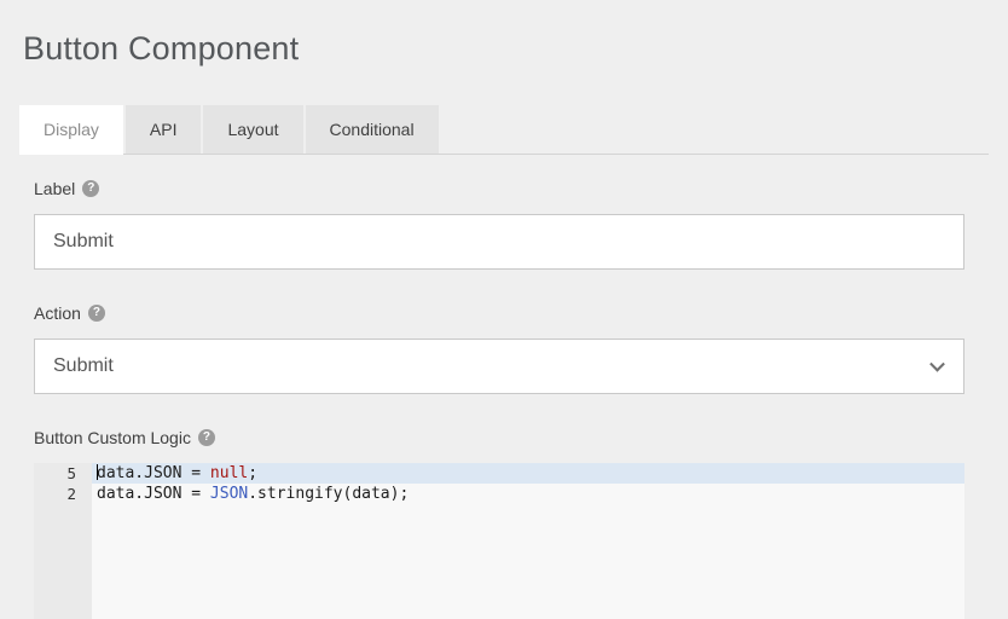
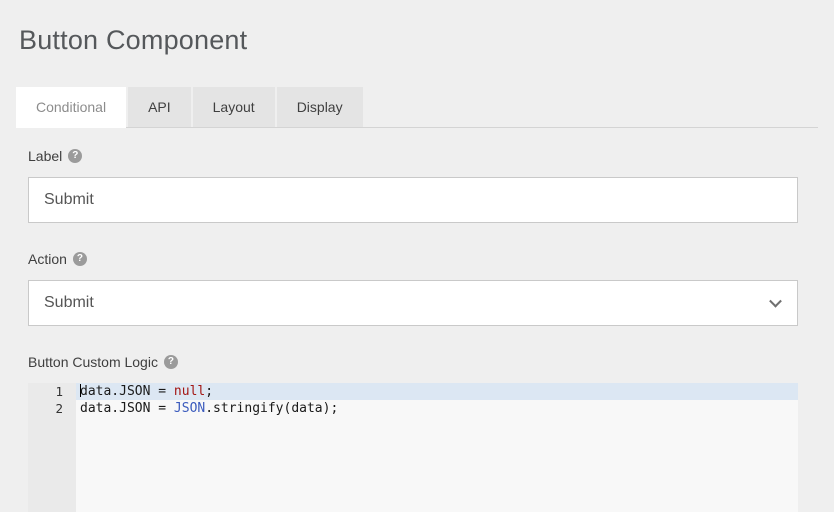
  Button Component
- Display
+ Conditional
  API
  Layout
- Conditional
+ Display
  Label
  ?
  Submit
  Action
  ?
  Submit
  Button Custom Logic
  ?
- 5
+ 1
  2
  data.JSON = null;
  data.JSON = JSON.stringify(data);
